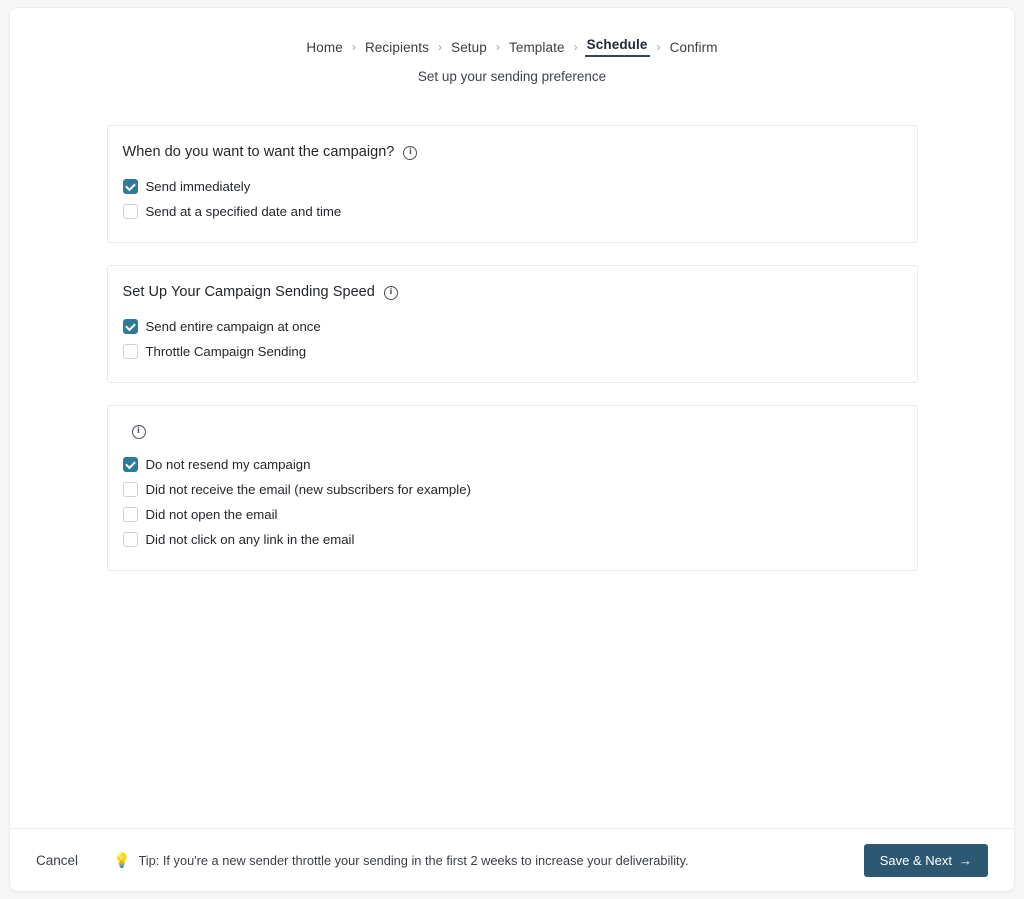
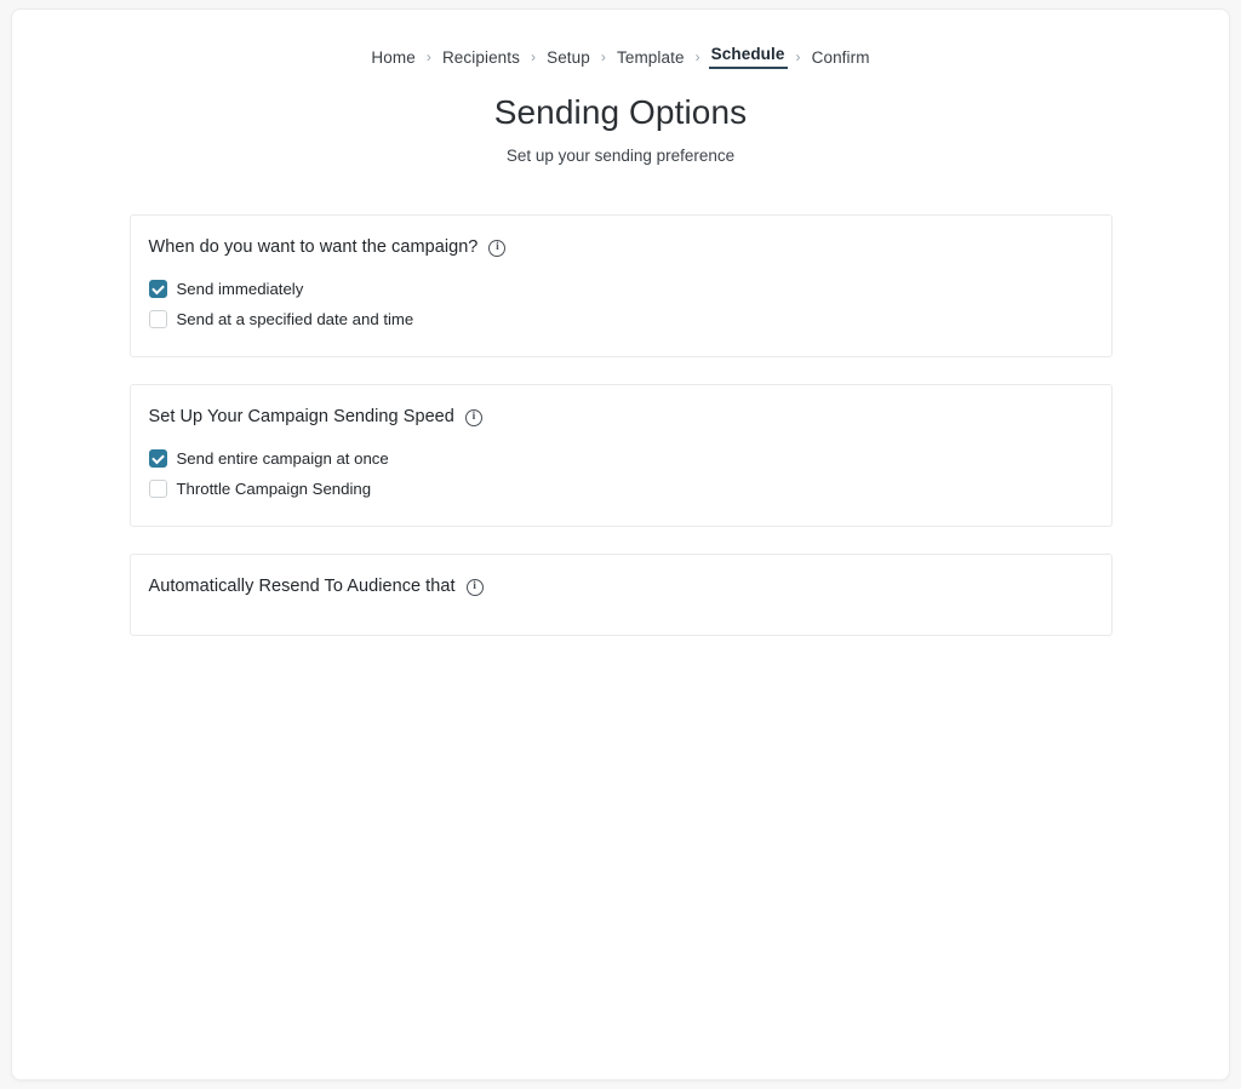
  Home
  ›
  Recipients
  ›
  Setup
  ›
  Template
  ›
  Schedule
  ›
  Confirm
+ Sending Options
  Set up your sending preference
  When do you want to want the campaign?
  i
  Send immediately
  Send at a specified date and time
  Set Up Your Campaign Sending Speed
  i
  Send entire campaign at once
  Throttle Campaign Sending
+ Automatically Resend To Audience that
  i
- Do not resend my campaign
- Did not receive the email (new subscribers for example)
- Did not open the email
- Did not click on any link in the email
- Cancel
- 💡
- Tip: If you're a new sender throttle your sending in the first 2 weeks to increase your deliverability.
- Save & Next
- →
